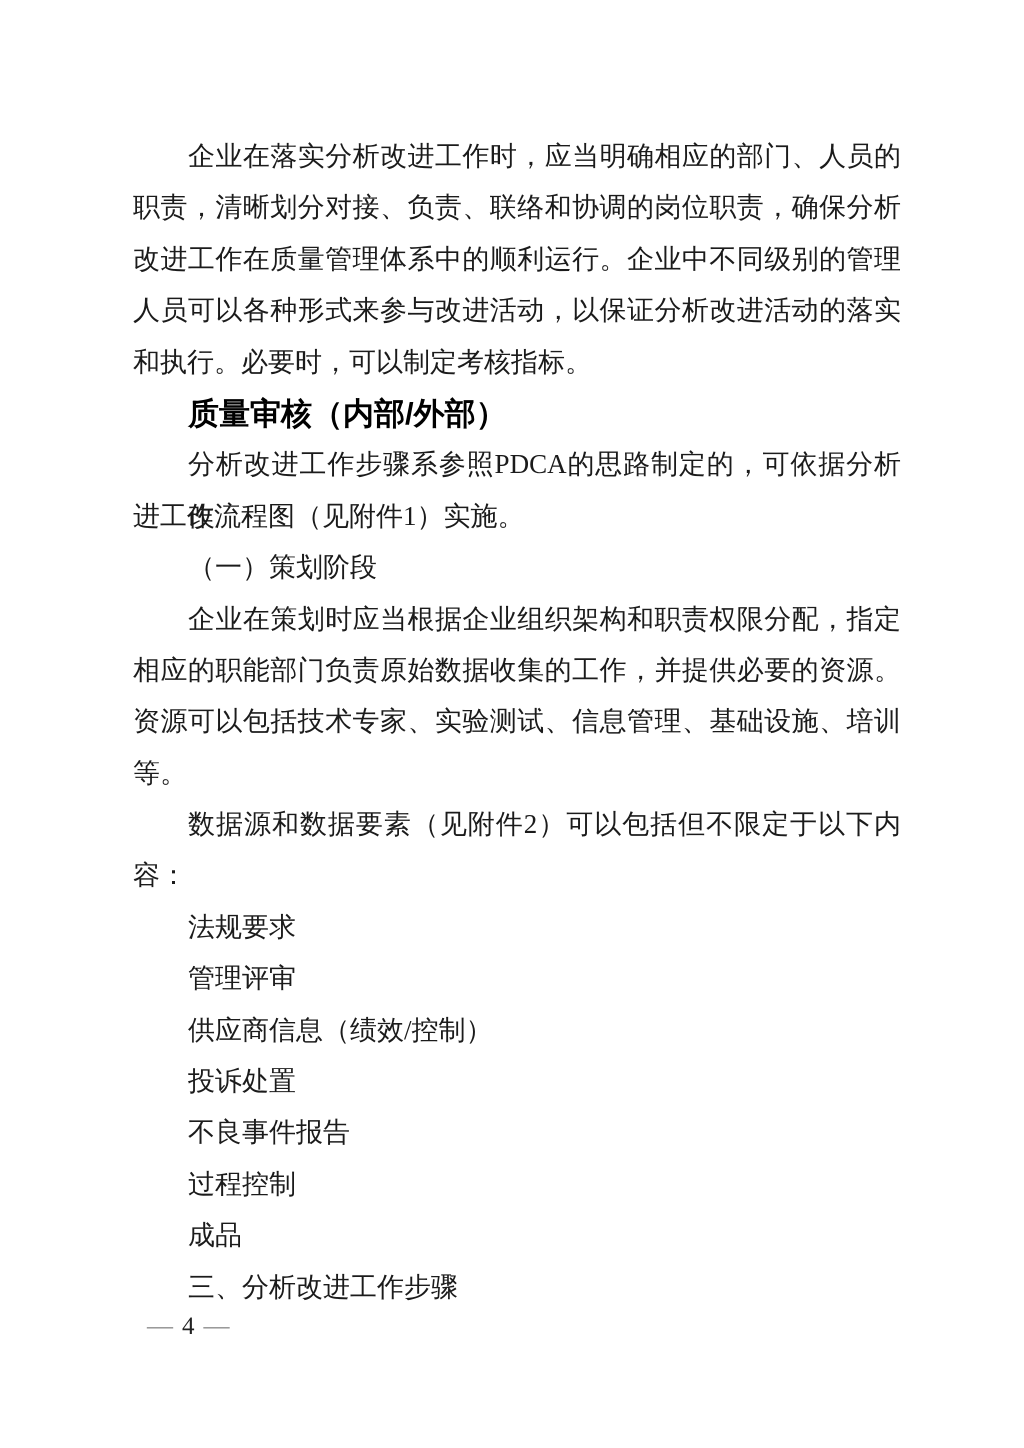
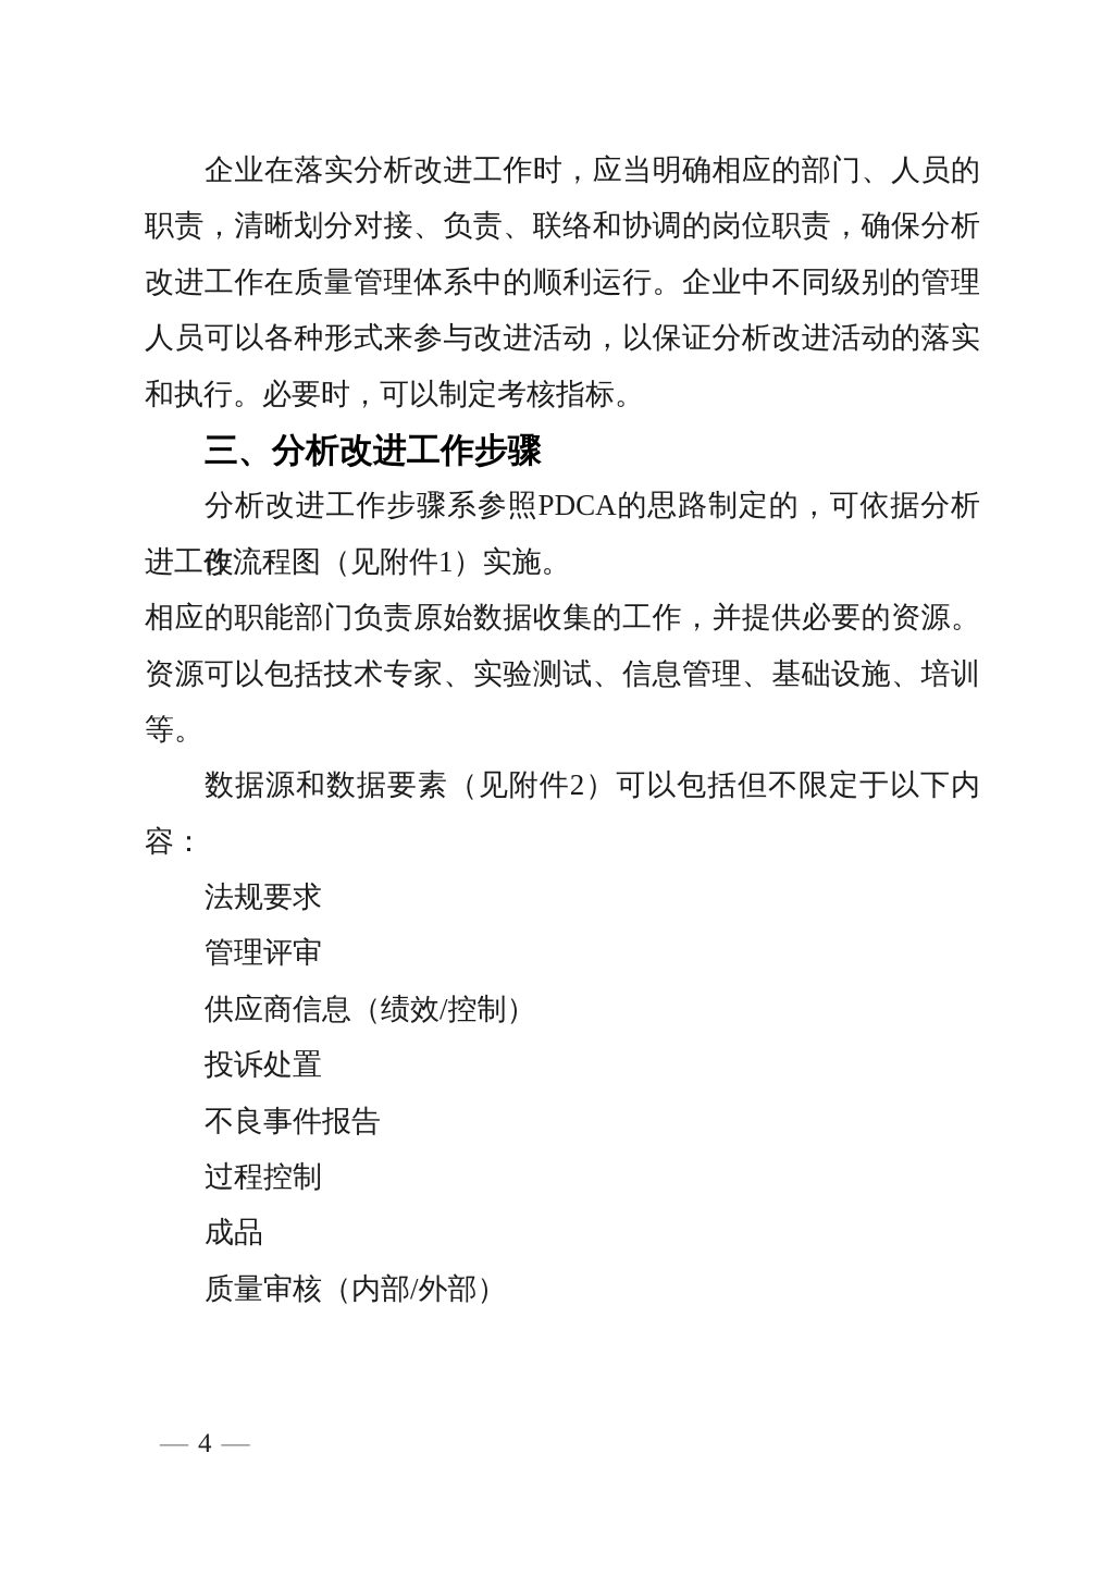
  企业在落实分析改进工作时，应当明确相应的部门、人员的
  职责，清晰划分对接、负责、联络和协调的岗位职责，确保分析
  改进工作在质量管理体系中的顺利运行。企业中不同级别的管理
  人员可以各种形式来参与改进活动，以保证分析改进活动的落实
  和执行。必要时，可以制定考核指标。
- 质量审核（内部/外部）
+ 三、分析改进工作步骤
  分析改进工作步骤系参照PDCA的思路制定的，可依据分析改
  进工作流程图（见附件1）实施。
- （一）策划阶段
- 企业在策划时应当根据企业组织架构和职责权限分配，指定
  相应的职能部门负责原始数据收集的工作，并提供必要的资源。
  资源可以包括技术专家、实验测试、信息管理、基础设施、培训
  等。
  数据源和数据要素（见附件2）可以包括但不限定于以下内
  容：
  法规要求
  管理评审
  供应商信息（绩效/控制）
  投诉处置
  不良事件报告
  过程控制
  成品
- 三、分析改进工作步骤
+ 质量审核（内部/外部）
  — 4 —
